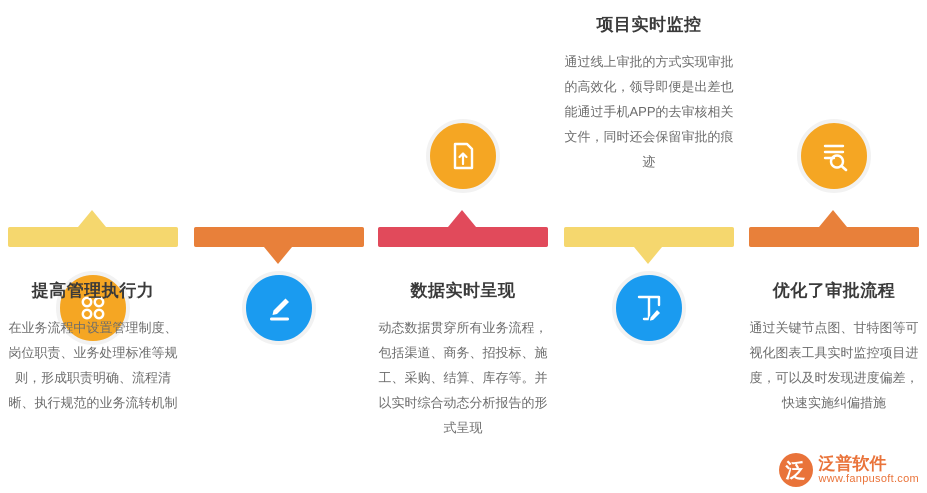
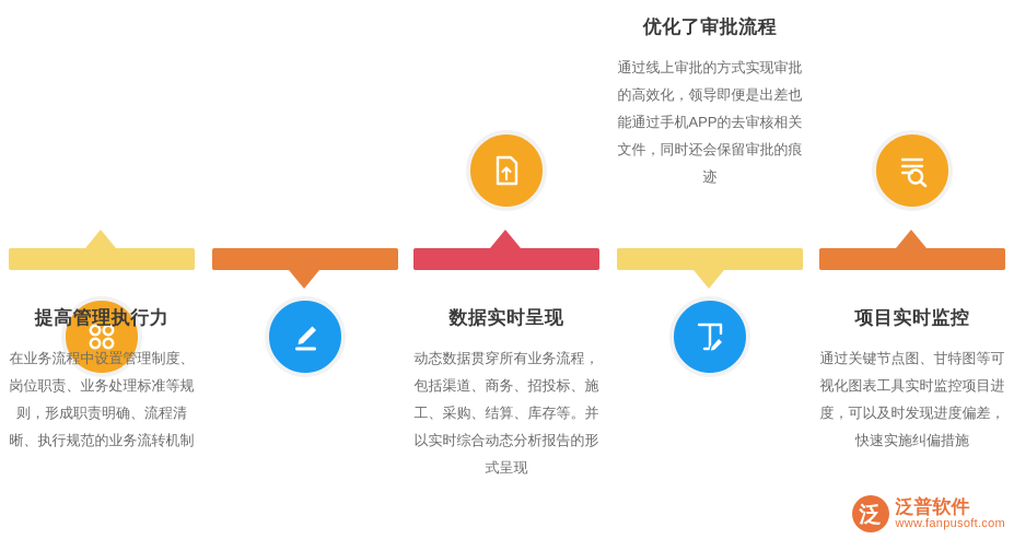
  提高管理执行力
  在业务流程中设置管理制度、岗位职责、业务处理标准等规则，形成职责明确、流程清晰、执行规范的业务流转机制
  数据实时呈现
  动态数据贯穿所有业务流程，包括渠道、商务、招投标、施工、采购、结算、库存等。并以实时综合动态分析报告的形式呈现
- 项目实时监控
+ 优化了审批流程
  通过线上审批的方式实现审批的高效化，领导即便是出差也能通过手机APP的去审核相关文件，同时还会保留审批的痕迹
- 优化了审批流程
+ 项目实时监控
  通过关键节点图、甘特图等可视化图表工具实时监控项目进度，可以及时发现进度偏差，快速实施纠偏措施
  泛
  泛普软件
  www.fanpusoft.com
